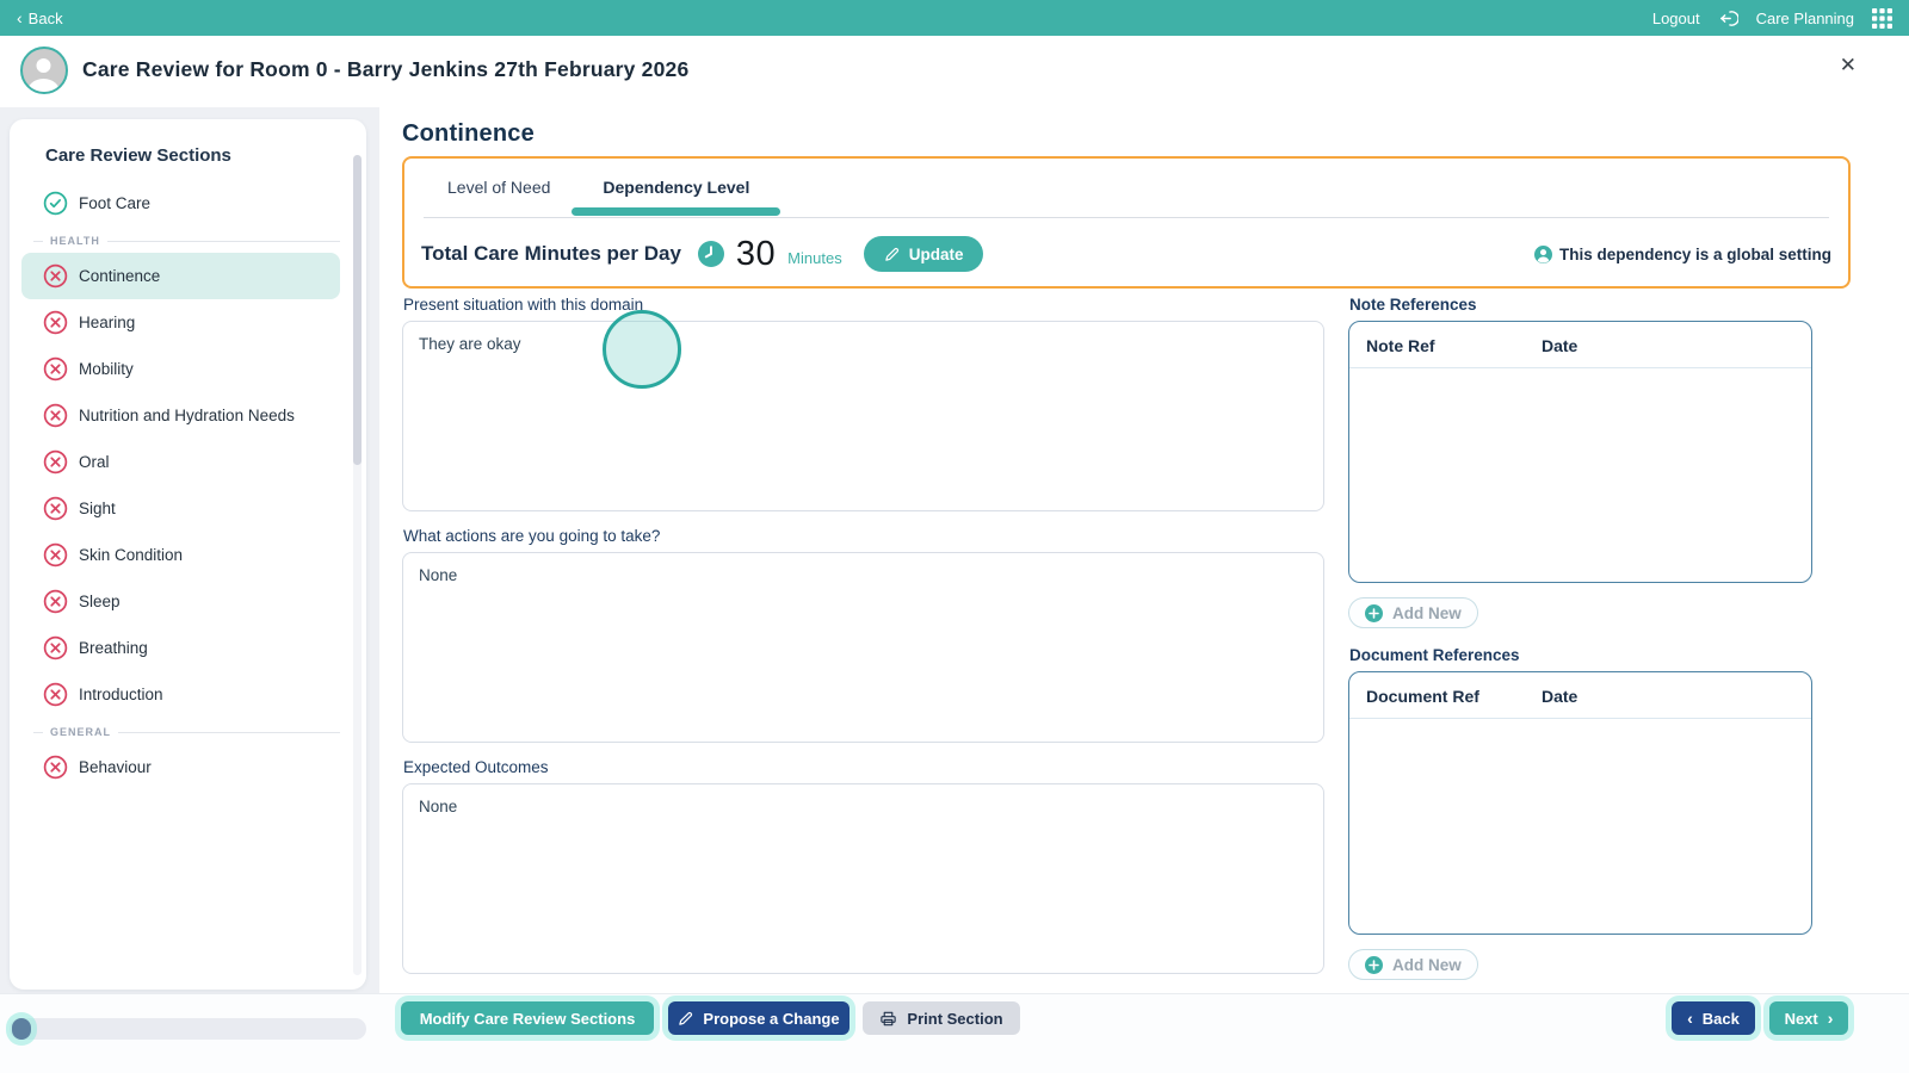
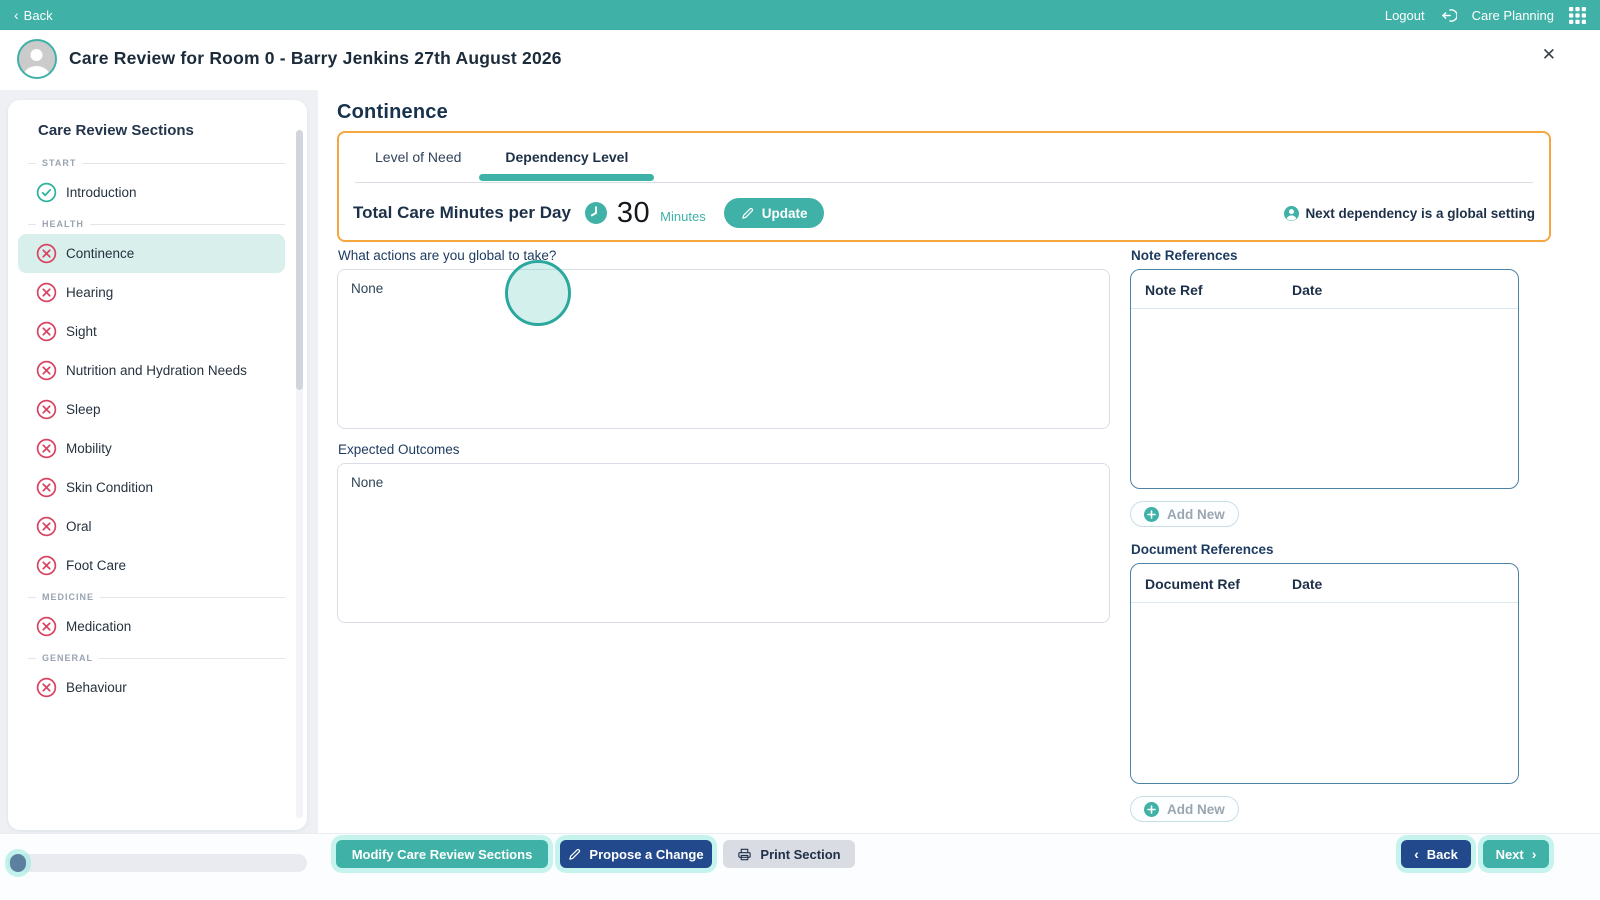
  ‹
  Back
  Logout
  Care Planning
- Care Review for Room 0 - Barry Jenkins 27th February 2026
+ Care Review for Room 0 - Barry Jenkins 27th August 2026
  ✕
  Care Review Sections
+ START
- Foot Care
+ Introduction
  HEALTH
  Continence
  Hearing
- Mobility
+ Sight
  Nutrition and Hydration Needs
- Oral
+ Sleep
- Sight
+ Mobility
  Skin Condition
- Sleep
+ Oral
- Breathing
- Introduction
+ Foot Care
+ MEDICINE
+ Medication
  GENERAL
  Behaviour
  Continence
  Level of Need
  Dependency Level
  Total Care Minutes per Day
  30
  Minutes
  Update
- This dependency is a global setting
+ Next dependency is a global setting
- Present situation with this domain
- They are okay
- What actions are you going to take?
+ What actions are you global to take?
  None
  Expected Outcomes
  None
  Note References
  Note Ref
  Date
  Add New
  Document References
  Document Ref
  Date
  Add New
  Modify Care Review Sections
  Propose a Change
  Print Section
  ‹
  Back
  Next
  ›
